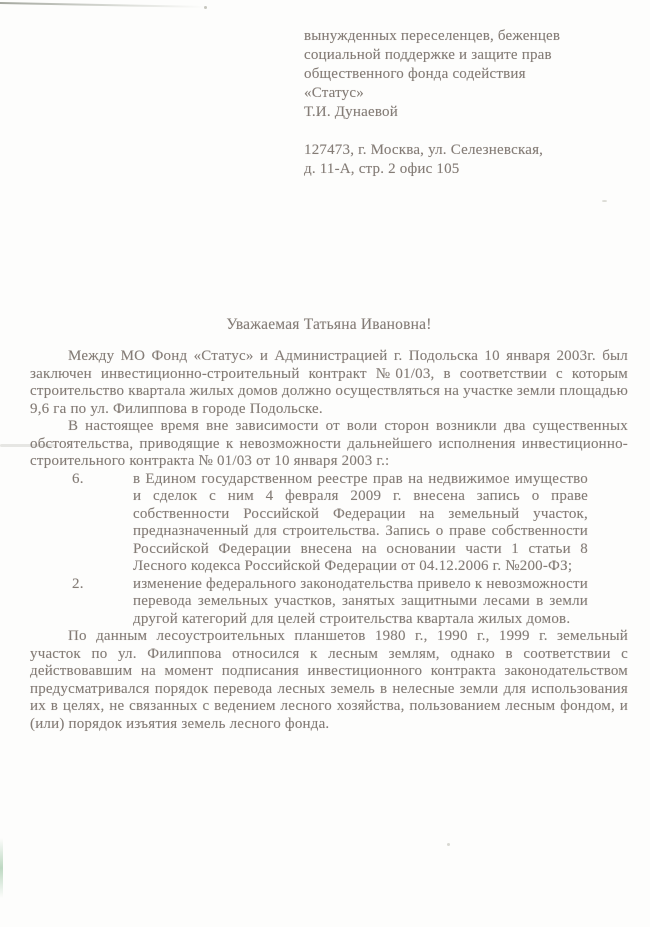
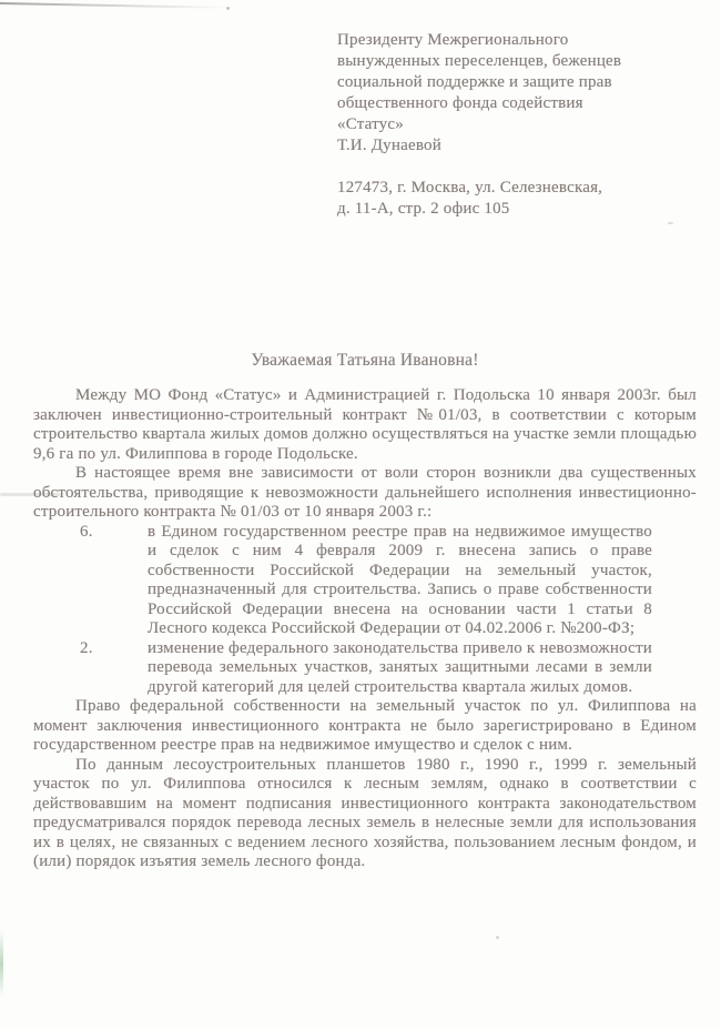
+ Президенту Межрегионального
  вынужденных переселенцев, беженцев
  социальной поддержке и защите прав
  общественного фонда содействия
  «Статус»
  Т.И. Дунаевой
  127473, г. Москва, ул. Селезневская,
  д. 11-А, стр. 2 офис 105
  Уважаемая Татьяна Ивановна!
  Между МО Фонд «Статус» и Администрацией г. Подольска 10 января 2003г. был заключен инвестиционно-строительный контракт №01/03, в соответствии с которым строительство квартала жилых домов должно осуществляться на участке земли площадью 9,6 га по ул. Филиппова в городе Подольске.
  В настоящее время вне зависимости от воли сторон возникли два существенных обстоятельства, приводящие к невозможности дальнейшего исполнения инвестиционно-строительного контракта № 01/03 от 10 января 2003 г.:
  6.
- в Едином государственном реестре прав на недвижимое имущество и сделок с ним 4 февраля 2009 г. внесена запись о праве собственности Российской Федерации на земельный участок, предназначенный для строительства. Запись о праве собственности Российской Федерации внесена на основании части 1 статьи 8 Лесного кодекса Российской Федерации от 04.12.2006 г. №200-ФЗ;
+ в Едином государственном реестре прав на недвижимое имущество и сделок с ним 4 февраля 2009 г. внесена запись о праве собственности Российской Федерации на земельный участок, предназначенный для строительства. Запись о праве собственности Российской Федерации внесена на основании части 1 статьи 8 Лесного кодекса Российской Федерации от 04.02.2006 г. №200-ФЗ;
  2.
  изменение федерального законодательства привело к невозможности перевода земельных участков, занятых защитными лесами в земли другой категорий для целей строительства квартала жилых домов.
+ Право федеральной собственности на земельный участок по ул. Филиппова на момент заключения инвестиционного контракта не было зарегистрировано в Едином государственном реестре прав на недвижимое имущество и сделок с ним.
  По данным лесоустроительных планшетов 1980 г., 1990 г., 1999 г. земельный участок по ул. Филиппова относился к лесным землям, однако в соответствии с действовавшим на момент подписания инвестиционного контракта законодательством предусматривался порядок перевода лесных земель в нелесные земли для использования их в целях, не связанных с ведением лесного хозяйства, пользованием лесным фондом, и (или) порядок изъятия земель лесного фонда.
